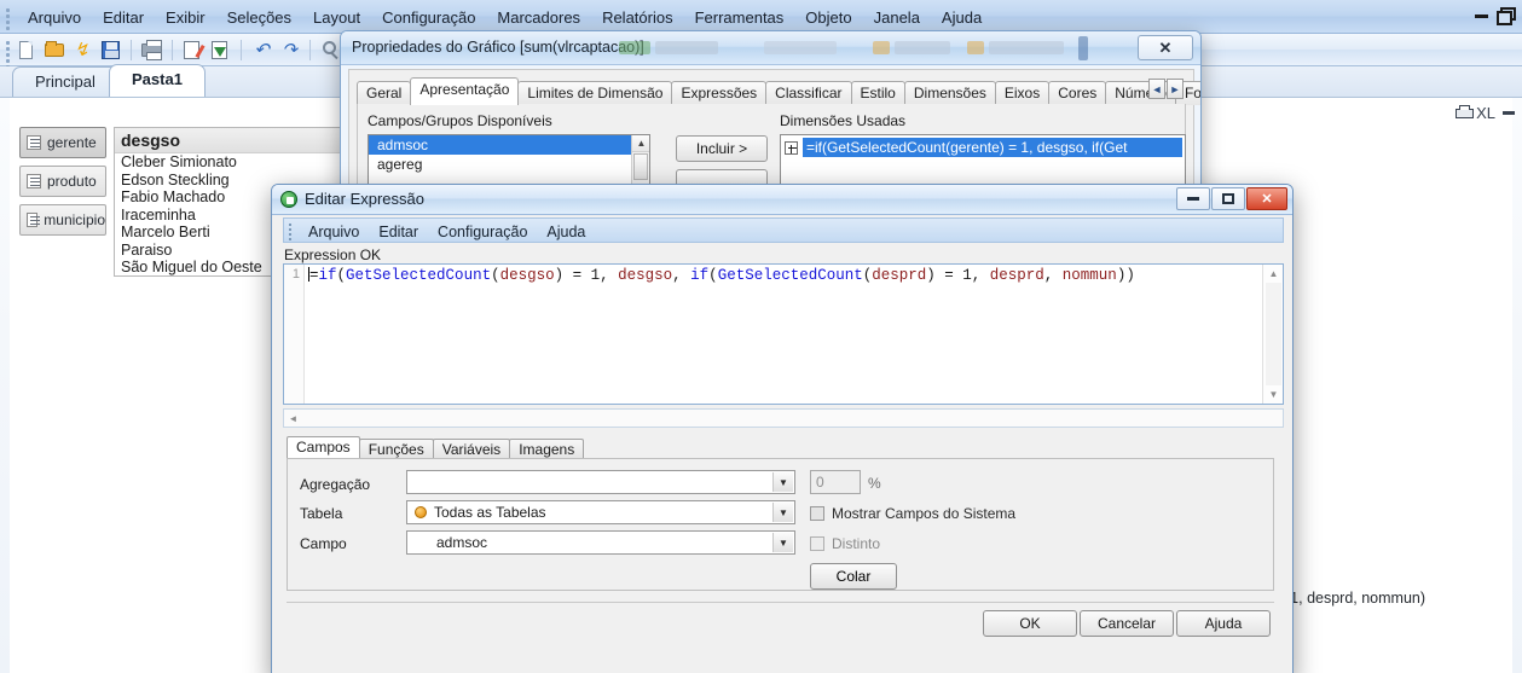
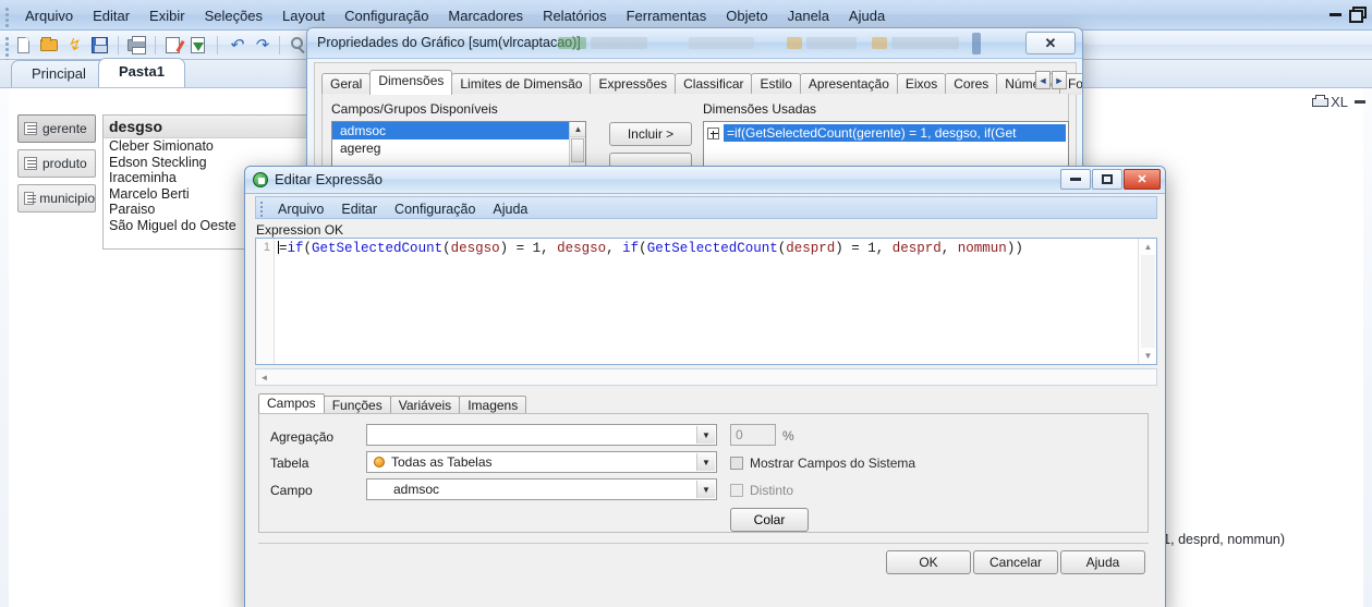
  Arquivo
  Editar
  Exibir
  Seleções
  Layout
  Configuração
  Marcadores
  Relatórios
  Ferramentas
  Objeto
  Janela
  Ajuda
  ↯
  ↶
  ↷
  Principal
  Pasta1
  gerente
  produto
  municipio
  desgso
  Cleber Simionato
  Edson Steckling
- Fabio Machado
  Iraceminha
  Marcelo Berti
  Paraiso
  São Miguel do Oeste
  XL
  Propriedades do Gráfico [sum(vlrcaptacao)]
  ✕
  Geral
- Apresentação
+ Dimensões
  Limites de Dimensão
  Expressões
  Classificar
  Estilo
- Dimensões
+ Apresentação
  Eixos
  Cores
  ◄
  ►
  Campos/Grupos Disponíveis
  admsoc
  agereg
  ▲
  Incluir >
  Dimensões Usadas
  =if(GetSelectedCount(gerente) = 1, desgso, if(Get
  Editar Expressão
  ✕
  Arquivo
  Editar
  Configuração
  Ajuda
  Expression OK
  1
  =if(GetSelectedCount(desgso) = 1, desgso, if(GetSelectedCount(desprd) = 1, desprd, nommun))
  ▲
  ▼
  ◄
  Campos
  Funções
  Variáveis
  Imagens
  Agregação
  ▼
  0
  %
  Tabela
  Todas as Tabelas
  ▼
  Mostrar Campos do Sistema
  Campo
  admsoc
  ▼
  Distinto
  Colar
  OK
  Cancelar
  Ajuda
